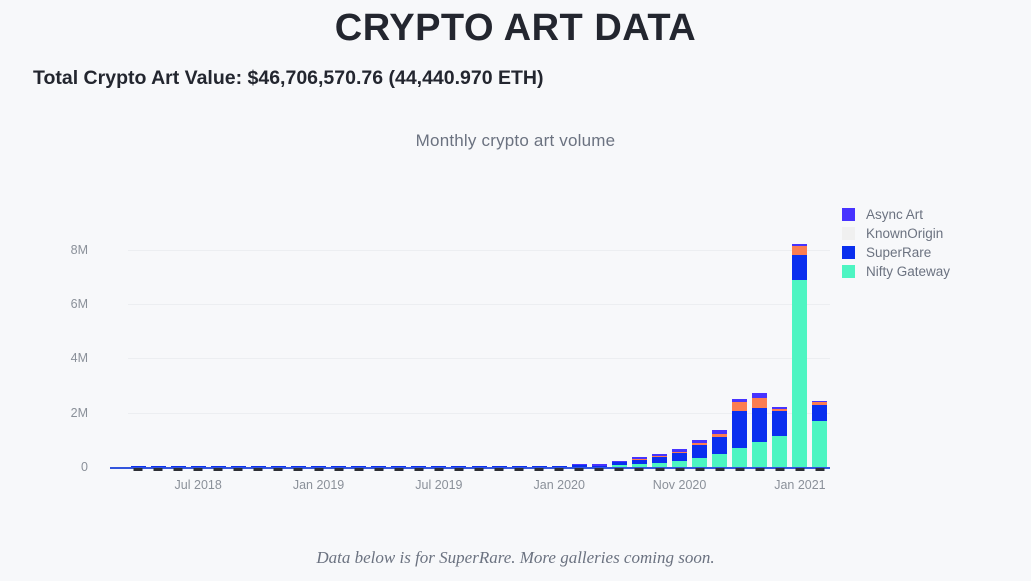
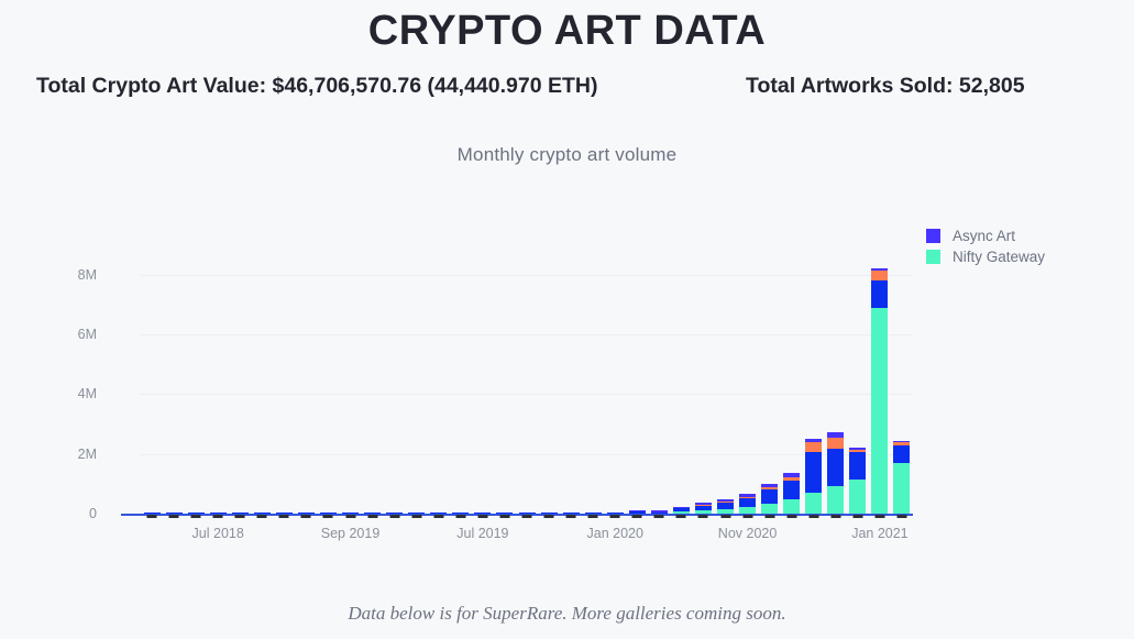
  CRYPTO ART DATA
  Total Crypto Art Value: $46,706,570.76 (44,440.970 ETH)
+ Total Artworks Sold: 52,805
  Monthly crypto art volume
  0
  2M
  4M
  6M
  8M
  Jul 2018
- Jan 2019
+ Sep 2019
  Jul 2019
  Jan 2020
  Nov 2020
  Jan 2021
  Async Art
- KnownOrigin
- SuperRare
  Nifty Gateway
  Data below is for SuperRare. More galleries coming soon.
